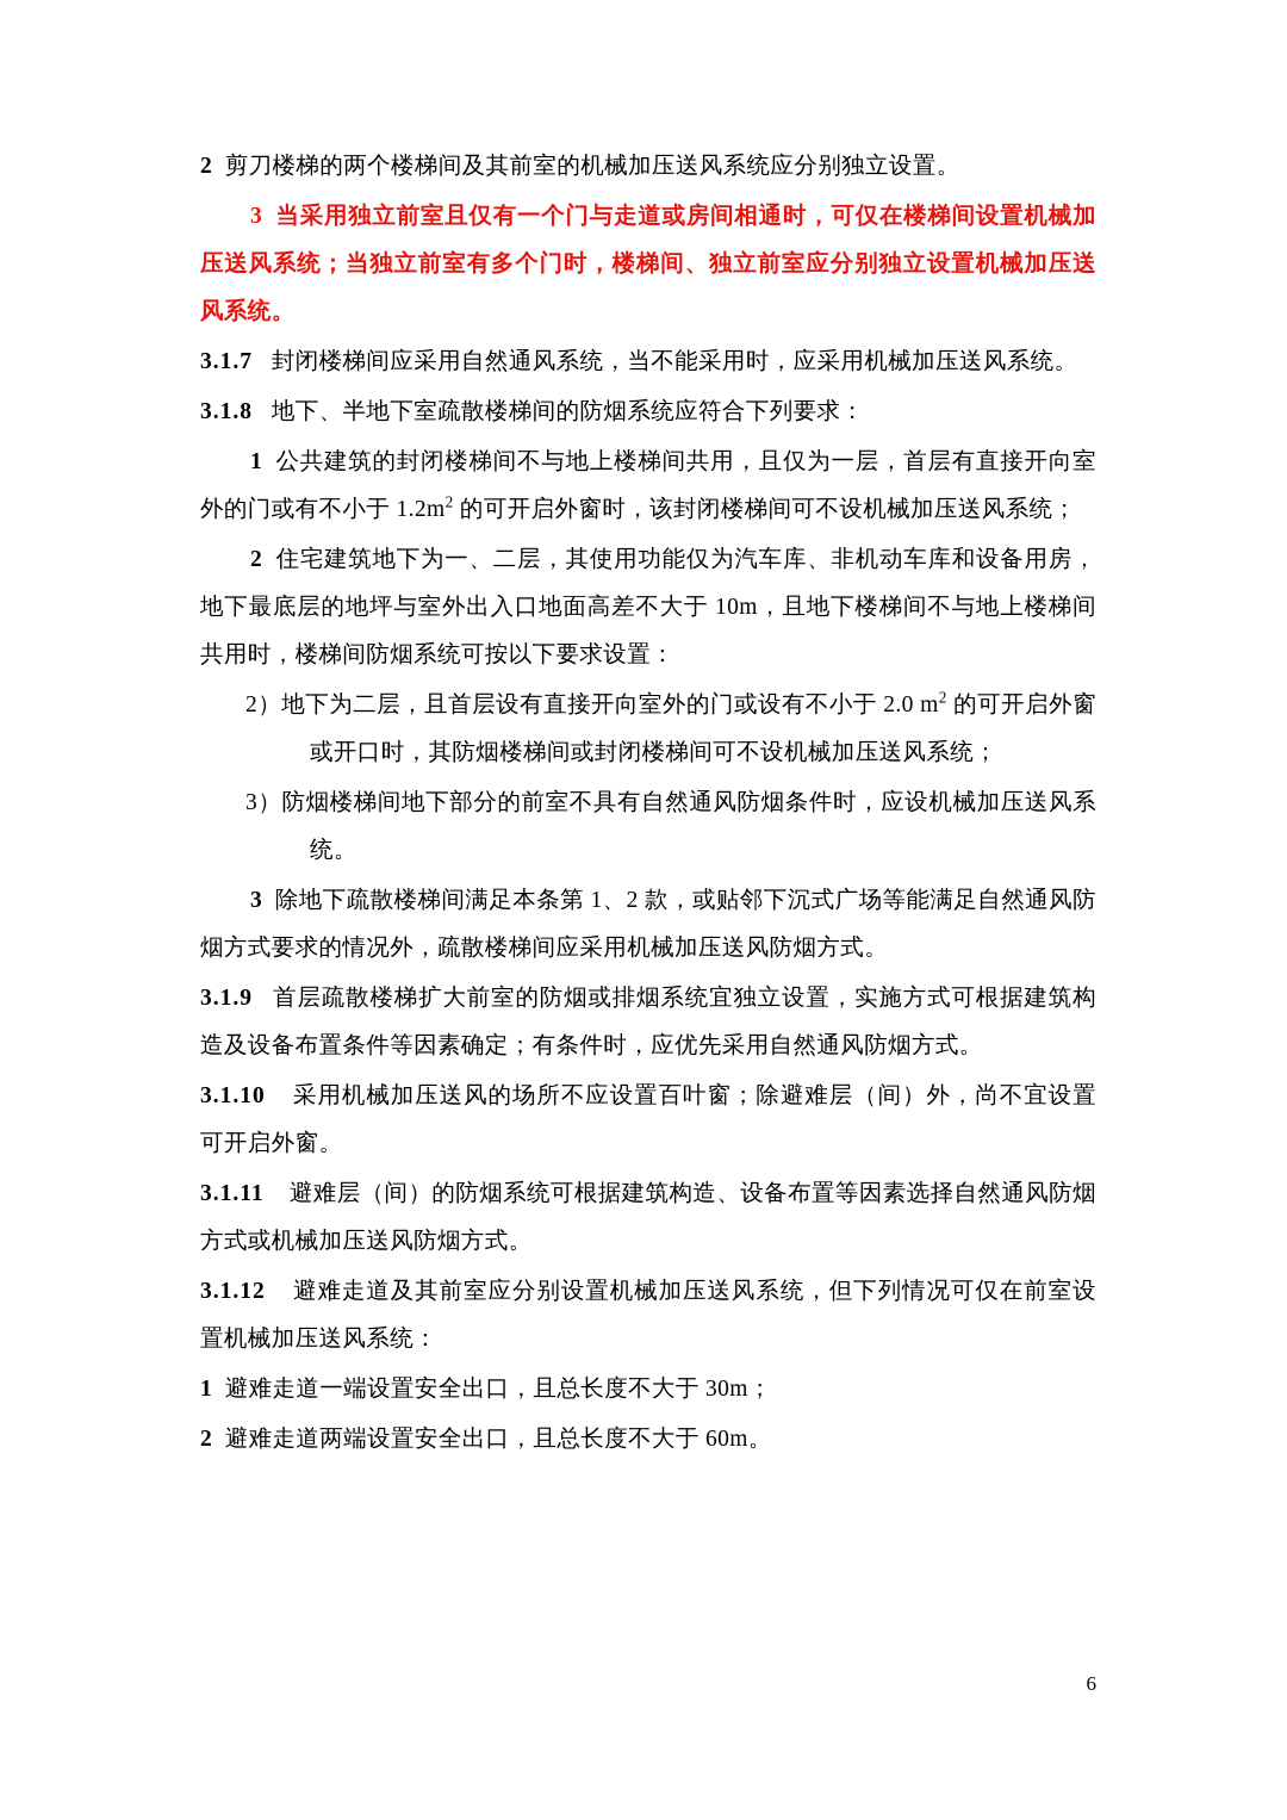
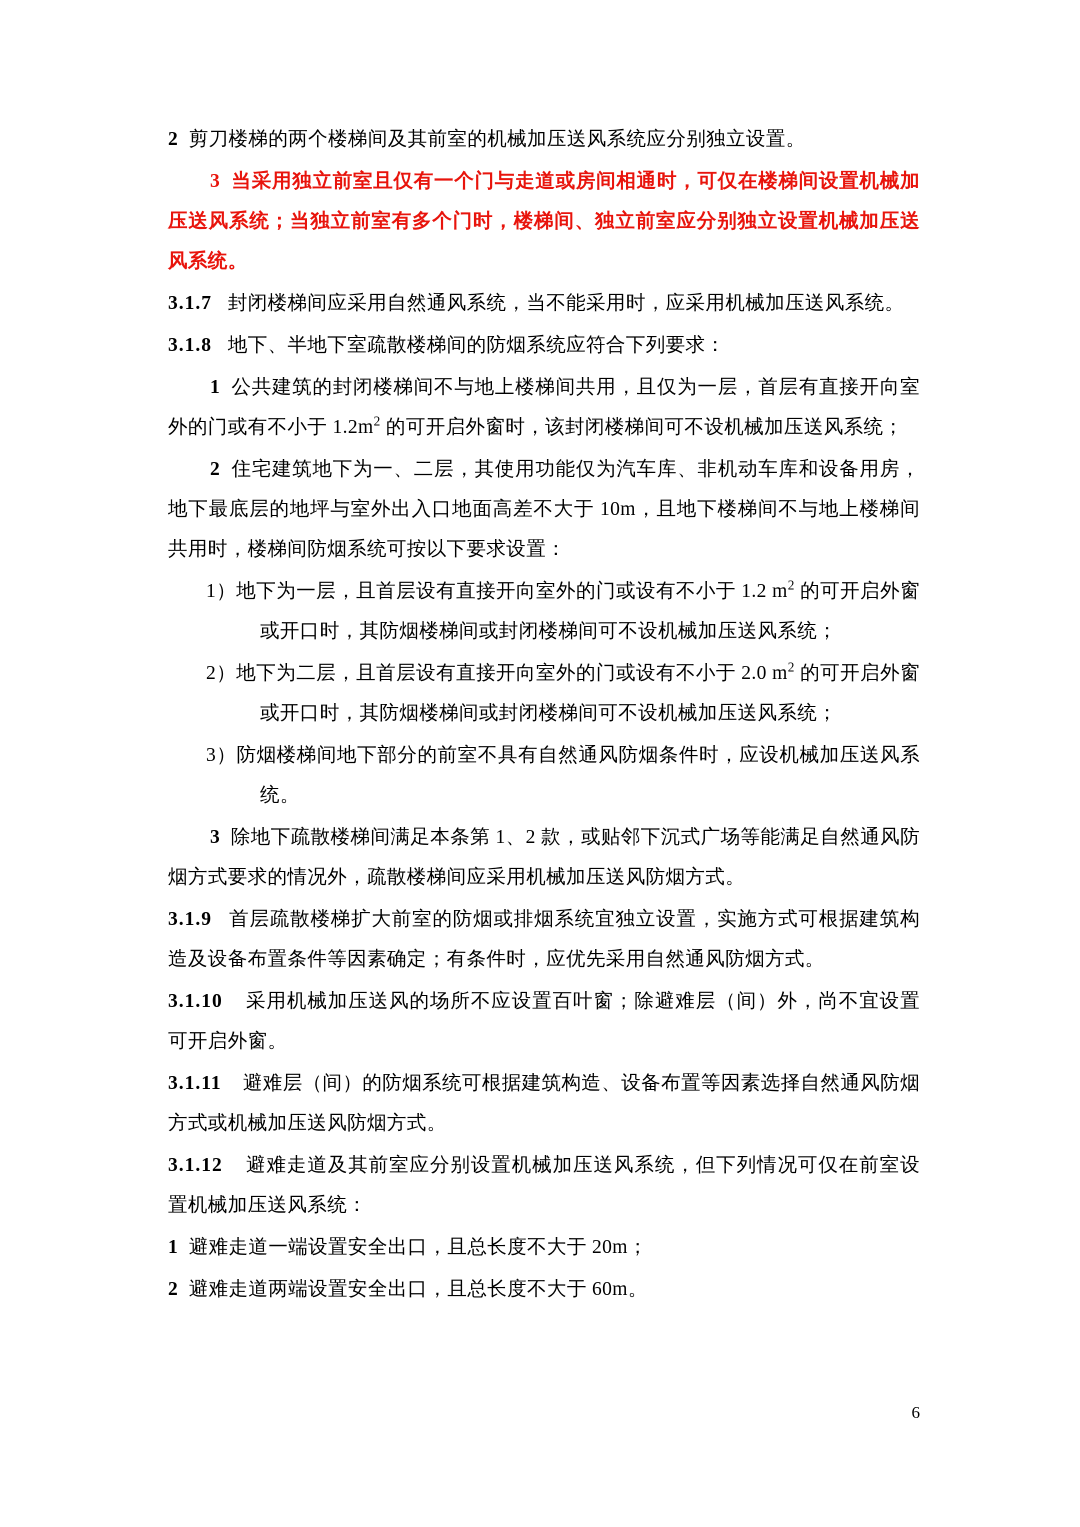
  2 剪刀楼梯的两个楼梯间及其前室的机械加压送风系统应分别独立设置。
  3 当采用独立前室且仅有一个门与走道或房间相通时，可仅在楼梯间设置机械加压送风系统；当独立前室有多个门时，楼梯间、独立前室应分别独立设置机械加压送风系统。
  3.1.7 封闭楼梯间应采用自然通风系统，当不能采用时，应采用机械加压送风系统。
  3.1.8 地下、半地下室疏散楼梯间的防烟系统应符合下列要求：
  1 公共建筑的封闭楼梯间不与地上楼梯间共用，且仅为一层，首层有直接开向室外的门或有不小于 1.2m2 的可开启外窗时，该封闭楼梯间可不设机械加压送风系统；
  2 住宅建筑地下为一、二层，其使用功能仅为汽车库、非机动车库和设备用房，地下最底层的地坪与室外出入口地面高差不大于 10m，且地下楼梯间不与地上楼梯间共用时，楼梯间防烟系统可按以下要求设置：
+ 1）地下为一层，且首层设有直接开向室外的门或设有不小于 1.2 m2 的可开启外窗或开口时，其防烟楼梯间或封闭楼梯间可不设机械加压送风系统；
  2）地下为二层，且首层设有直接开向室外的门或设有不小于 2.0 m2 的可开启外窗或开口时，其防烟楼梯间或封闭楼梯间可不设机械加压送风系统；
  3）防烟楼梯间地下部分的前室不具有自然通风防烟条件时，应设机械加压送风系统。
  3 除地下疏散楼梯间满足本条第 1、2 款，或贴邻下沉式广场等能满足自然通风防烟方式要求的情况外，疏散楼梯间应采用机械加压送风防烟方式。
  3.1.9 首层疏散楼梯扩大前室的防烟或排烟系统宜独立设置，实施方式可根据建筑构造及设备布置条件等因素确定；有条件时，应优先采用自然通风防烟方式。
  3.1.10 采用机械加压送风的场所不应设置百叶窗；除避难层（间）外，尚不宜设置可开启外窗。
  3.1.11 避难层（间）的防烟系统可根据建筑构造、设备布置等因素选择自然通风防烟方式或机械加压送风防烟方式。
  3.1.12 避难走道及其前室应分别设置机械加压送风系统，但下列情况可仅在前室设置机械加压送风系统：
- 1 避难走道一端设置安全出口，且总长度不大于 30m；
+ 1 避难走道一端设置安全出口，且总长度不大于 20m；
  2 避难走道两端设置安全出口，且总长度不大于 60m。
  6
